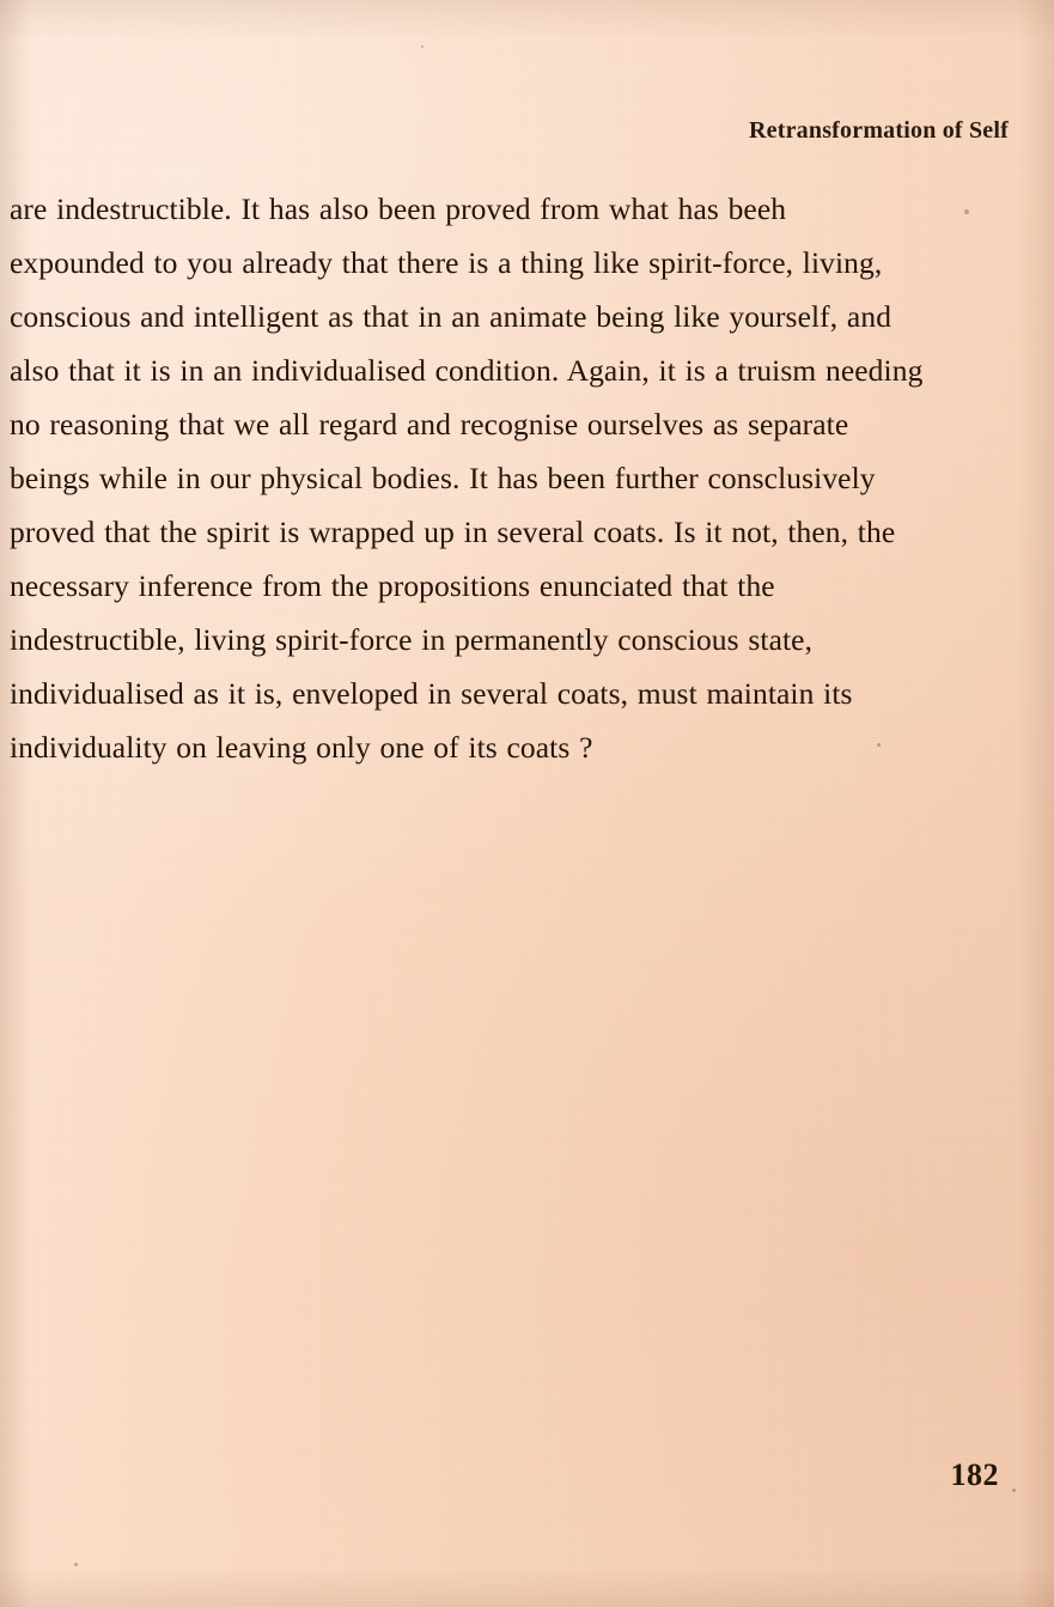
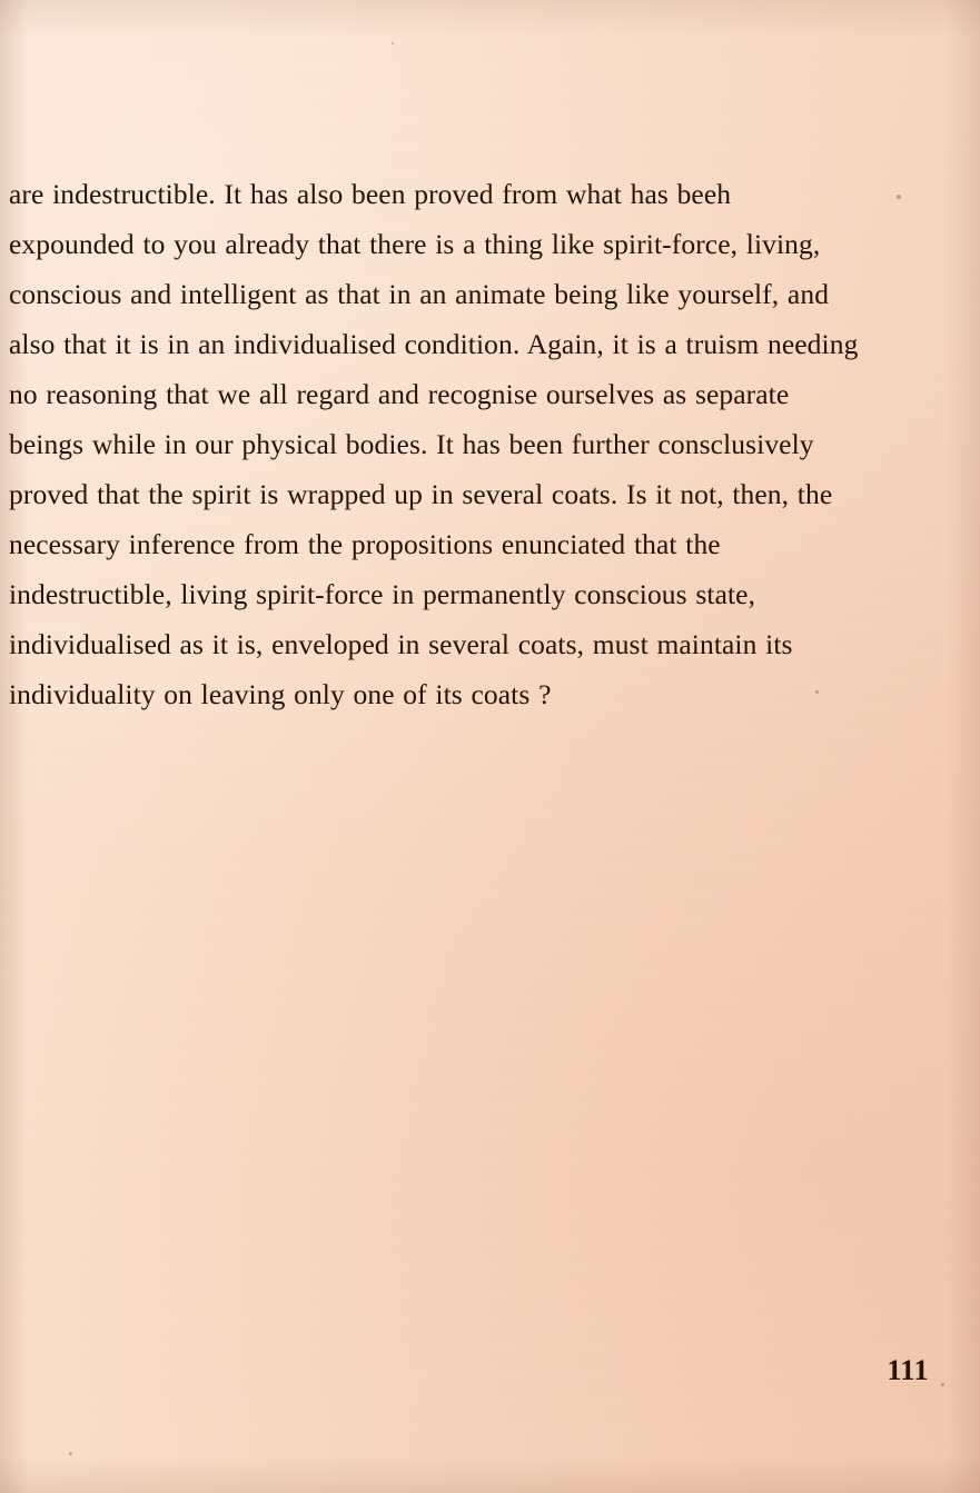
- Retransformation of Self
  are indestructible. It has also been proved from what has beeh expounded to you already that there is a thing like spirit-force, living, conscious and intelligent as that in an animate being like yourself, and also that it is in an individualised condition. Again, it is a truism needing no reasoning that we all regard and recognise ourselves as separate beings while in our physical bodies. It has been further consclusively proved that the spirit is wrapped up in several coats. Is it not, then, the necessary inference from the propositions enunciated that the indestructible, living spirit-force in permanently conscious state, individualised as it is, enveloped in several coats, must maintain its individuality on leaving only one of its coats ?
- 182
+ 111
